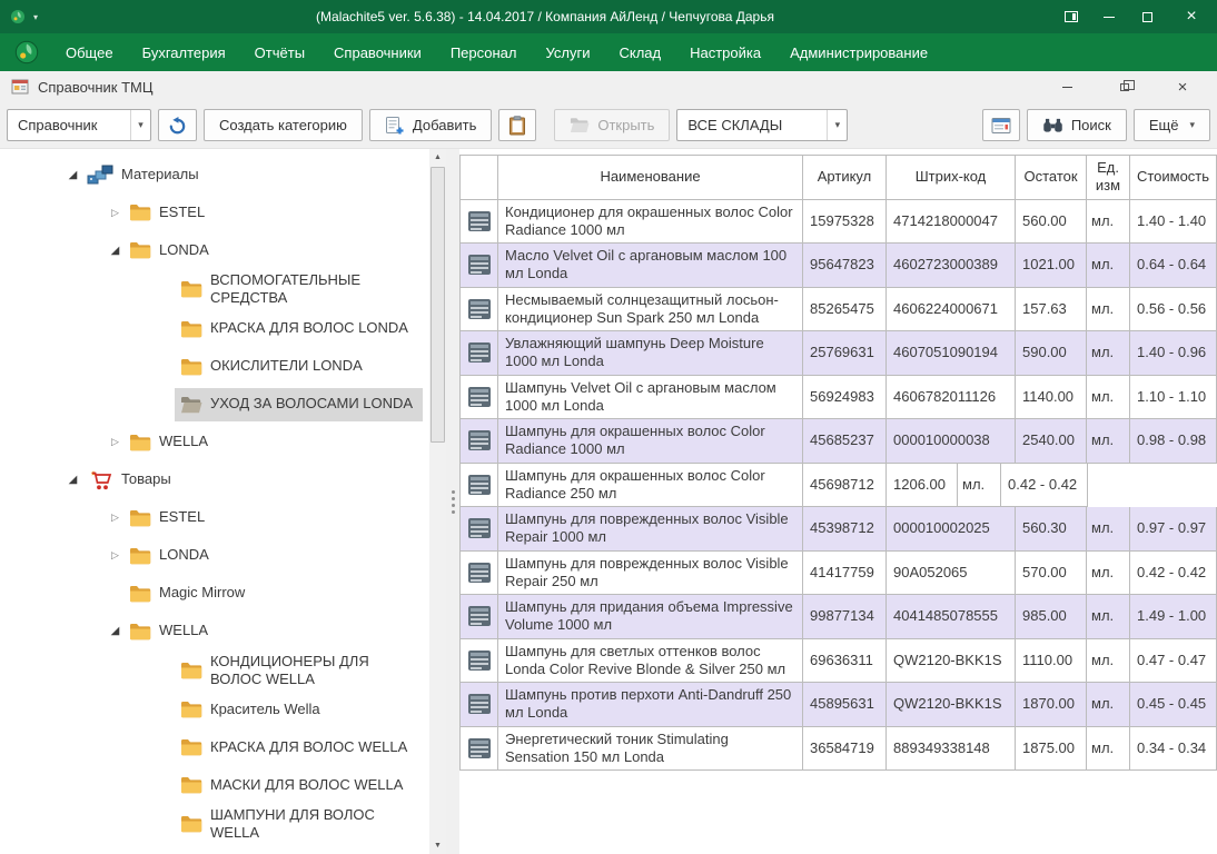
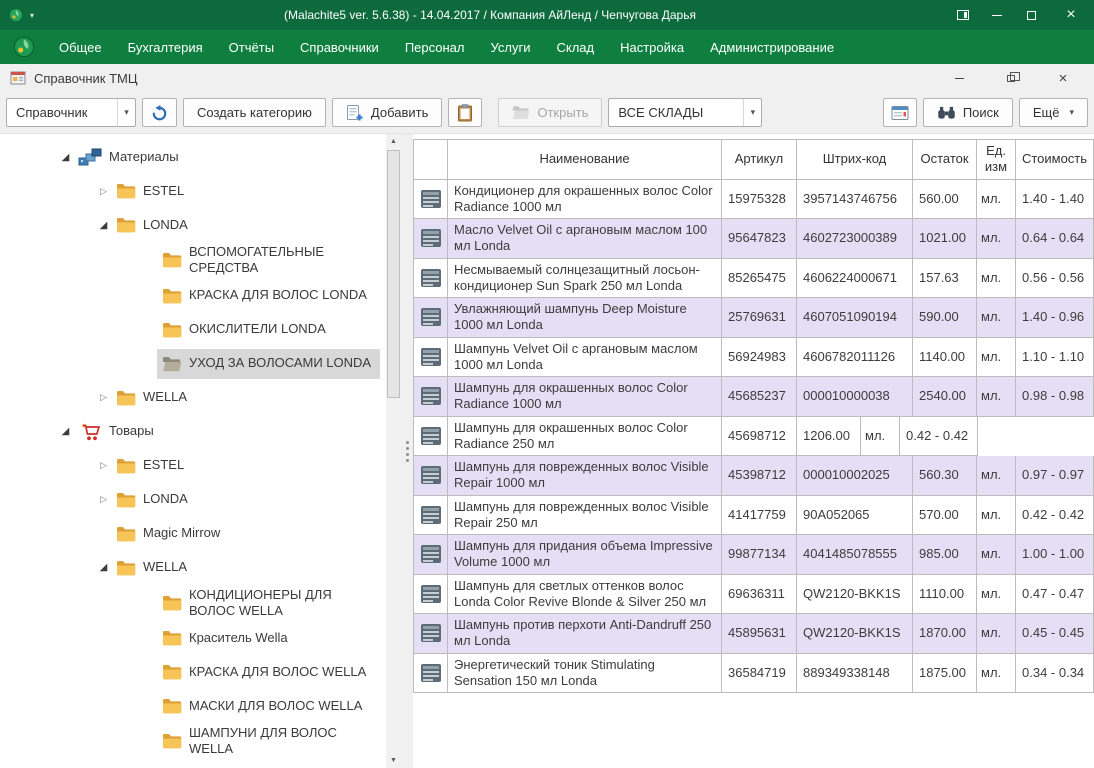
  ▾
  (Malachite5 ver. 5.6.38) - 14.04.2017 / Компания АйЛенд / Чепчугова Дарья
  ×
  Общее
  Бухгалтерия
  Отчёты
  Справочники
  Персонал
  Услуги
  Склад
  Настройка
  Администрирование
  Справочник ТМЦ
  ×
  Справочник
  ▾
  Создать категорию
  Добавить
  Открыть
  ВСЕ СКЛАДЫ
  ▾
  Поиск
  Ещё
  ▾
  ◢
  Материалы
  ▷
  ESTEL
  ◢
  LONDA
  ВСПОМОГАТЕЛЬНЫЕ СРЕДСТВА
  КРАСКА ДЛЯ ВОЛОС LONDA
  ОКИСЛИТЕЛИ LONDA
  УХОД ЗА ВОЛОСАМИ LONDA
  ▷
  WELLA
  ◢
  Товары
  ▷
  ESTEL
  ▷
  LONDA
  Magic Mirrow
  ◢
  WELLA
  КОНДИЦИОНЕРЫ ДЛЯ ВОЛОС WELLA
  Краситель Wella
  КРАСКА ДЛЯ ВОЛОС WELLA
  МАСКИ ДЛЯ ВОЛОС WELLA
  ШАМПУНИ ДЛЯ ВОЛОС WELLA
  Наименование
  Артикул
  Штрих-код
  Остаток
  Ед. изм
  Стоимость
  Кондиционер для окрашенных волос Color Radiance 1000 мл
  15975328
- 4714218000047
+ 3957143746756
  560.00
  мл.
  1.40 - 1.40
  Масло Velvet Oil с аргановым маслом 100 мл Londa
  95647823
  4602723000389
  1021.00
  мл.
  0.64 - 0.64
  Несмываемый солнцезащитный лосьон-кондиционер Sun Spark 250 мл Londa
  85265475
  4606224000671
  157.63
  мл.
  0.56 - 0.56
  Увлажняющий шампунь Deep Moisture 1000 мл Londa
  25769631
  4607051090194
  590.00
  мл.
  1.40 - 0.96
  Шампунь Velvet Oil с аргановым маслом 1000 мл Londa
  56924983
  4606782011126
  1140.00
  мл.
  1.10 - 1.10
  Шампунь для окрашенных волос Color Radiance 1000 мл
  45685237
  000010000038
  2540.00
  мл.
  0.98 - 0.98
  Шампунь для окрашенных волос Color Radiance 250 мл
  45698712
  1206.00
  мл.
  0.42 - 0.42
  Шампунь для поврежденных волос Visible Repair 1000 мл
  45398712
  000010002025
  560.30
  мл.
  0.97 - 0.97
  Шампунь для поврежденных волос Visible Repair 250 мл
  41417759
  90A052065
  570.00
  мл.
  0.42 - 0.42
  Шампунь для придания объема Impressive Volume 1000 мл
  99877134
  4041485078555
  985.00
  мл.
- 1.49 - 1.00
+ 1.00 - 1.00
  Шампунь для светлых оттенков волос Londa Color Revive Blonde & Silver 250 мл
  69636311
  QW2120-BKK1S
  1110.00
  мл.
  0.47 - 0.47
  Шампунь против перхоти Anti-Dandruff 250 мл Londa
  45895631
  QW2120-BKK1S
  1870.00
  мл.
  0.45 - 0.45
  Энергетический тоник Stimulating Sensation 150 мл Londa
  36584719
  889349338148
  1875.00
  мл.
  0.34 - 0.34
